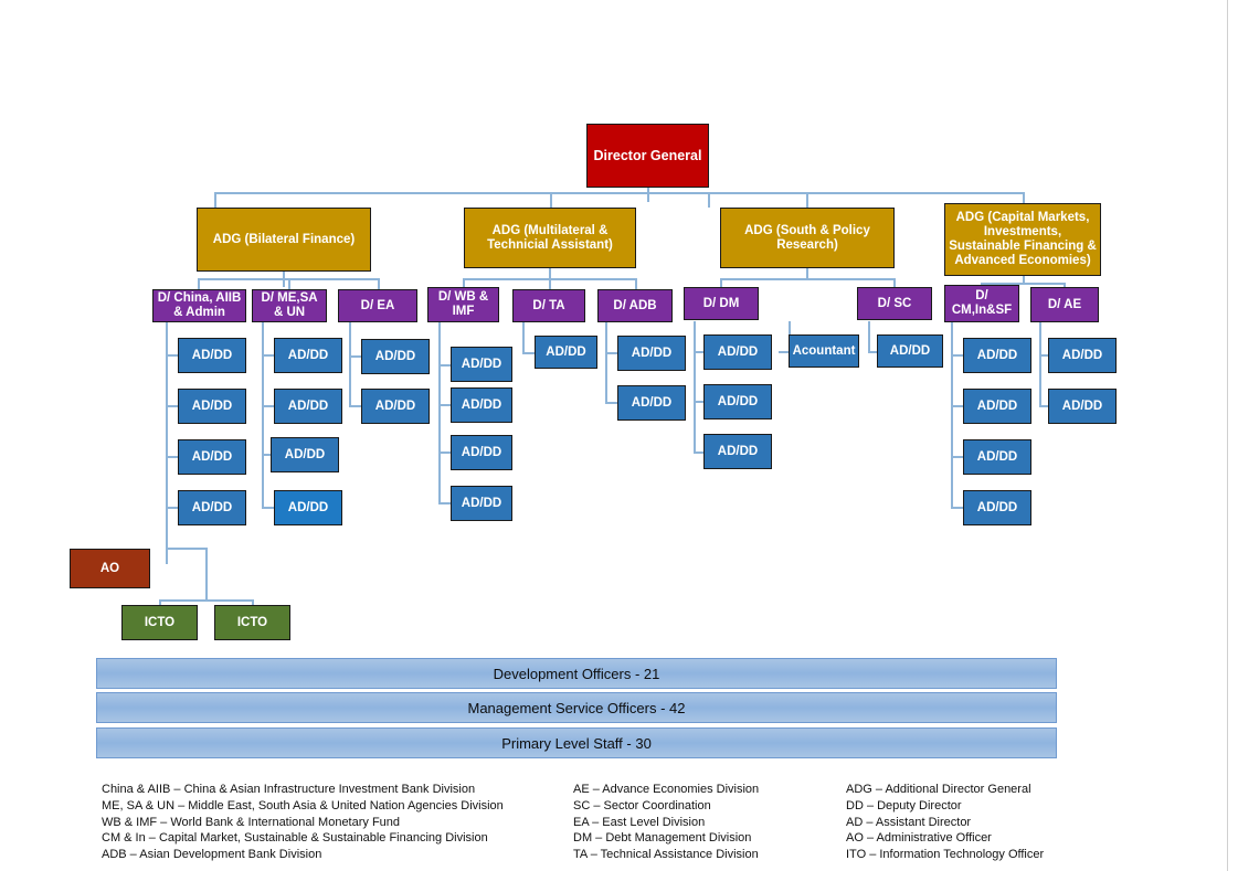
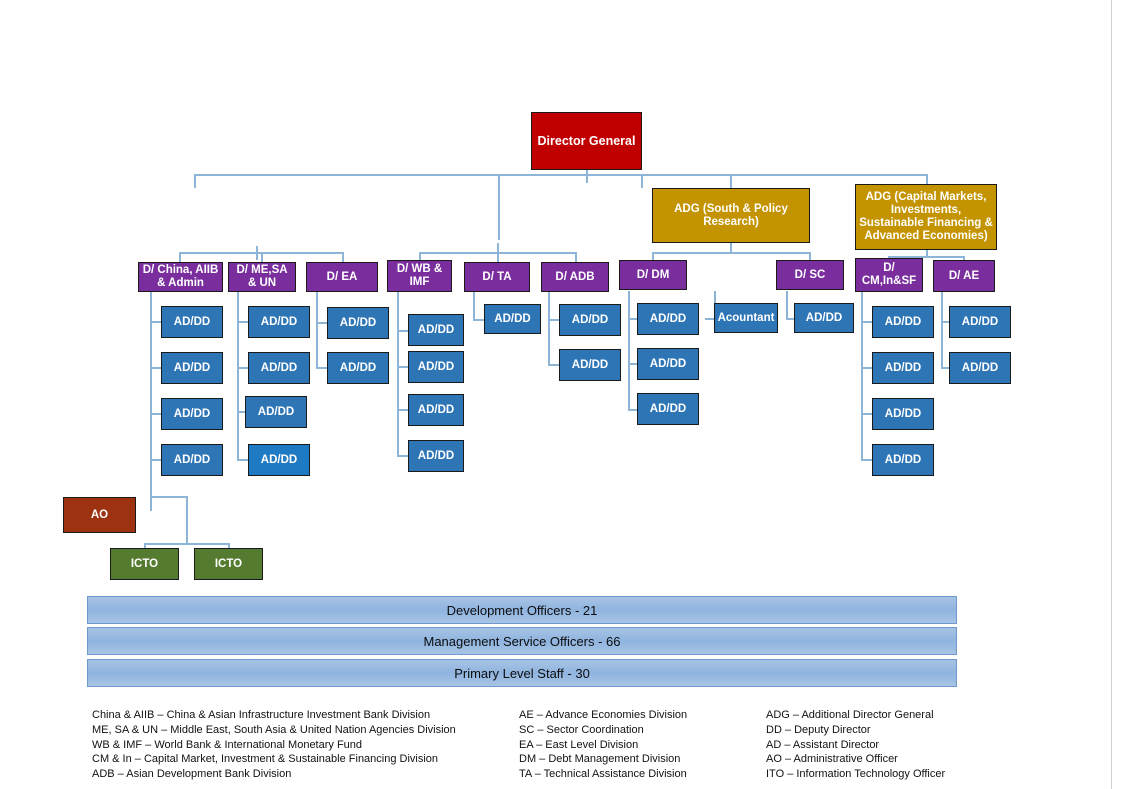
  Director General
- ADG (Bilateral Finance)
- ADG (Multilateral & Technicial Assistant)
  ADG (South & Policy Research)
  ADG (Capital Markets, Investments, Sustainable Financing & Advanced Economies)
  D/ China, AIIB & Admin
  D/ ME,SA & UN
  D/ EA
  D/ WB & IMF
  D/ TA
  D/ ADB
  D/ DM
  D/ SC
  D/ CM,In&SF
  D/ AE
  AD/DD
  AD/DD
  AD/DD
  AD/DD
  AD/DD
  AD/DD
  AD/DD
  AD/DD
  AD/DD
  AD/DD
  AD/DD
  AD/DD
  AD/DD
  AD/DD
  AD/DD
  AD/DD
  AD/DD
  AD/DD
  AD/DD
  AD/DD
  Acountant
  AD/DD
  AD/DD
  AD/DD
  AD/DD
  AD/DD
  AD/DD
  AD/DD
  AO
  ICTO
  ICTO
  Development Officers - 21
- Management Service Officers - 42
+ Management Service Officers - 66
  Primary Level Staff - 30
  China & AIIB – China & Asian Infrastructure Investment Bank Division
  ME, SA & UN – Middle East, South Asia & United Nation Agencies Division
  WB & IMF – World Bank & International Monetary Fund
- CM & In – Capital Market, Sustainable & Sustainable Financing Division
+ CM & In – Capital Market, Investment & Sustainable Financing Division
  ADB – Asian Development Bank Division
  AE – Advance Economies Division
  SC – Sector Coordination
  EA – East Level Division
  DM – Debt Management Division
  TA – Technical Assistance Division
  ADG – Additional Director General
  DD – Deputy Director
  AD – Assistant Director
  AO – Administrative Officer
  ITO – Information Technology Officer
